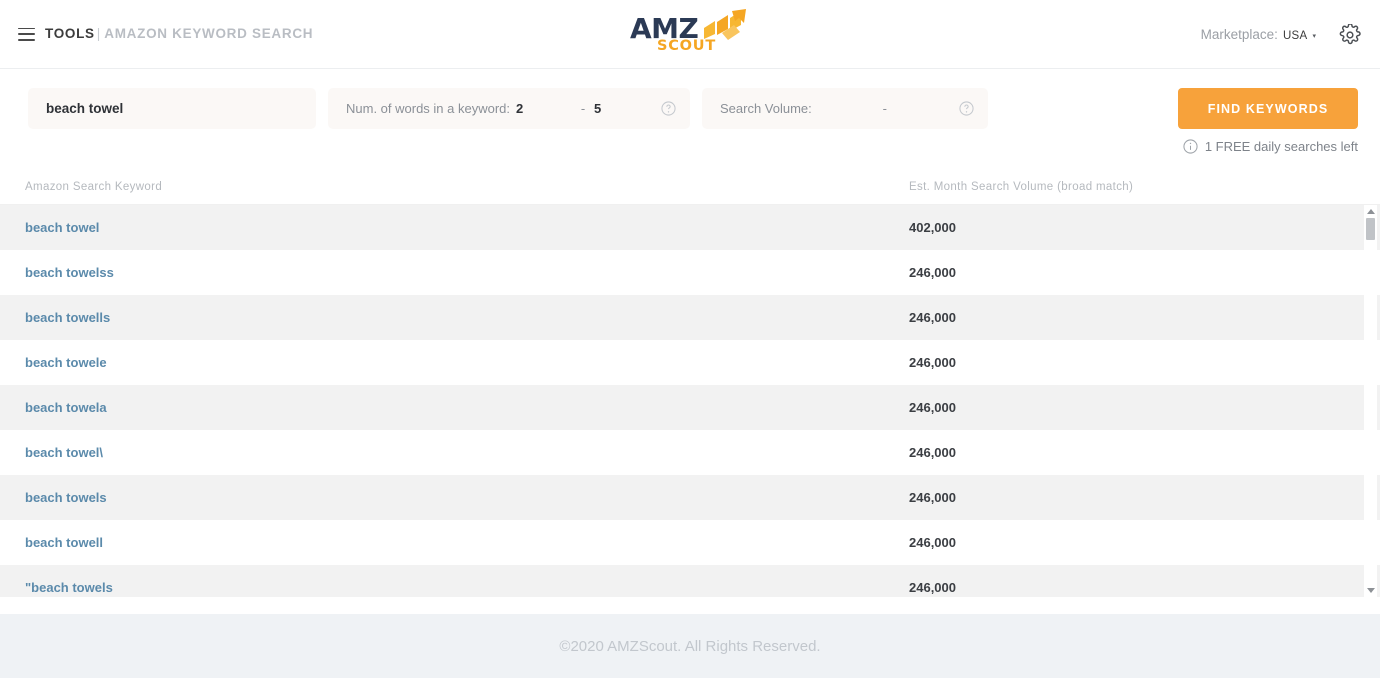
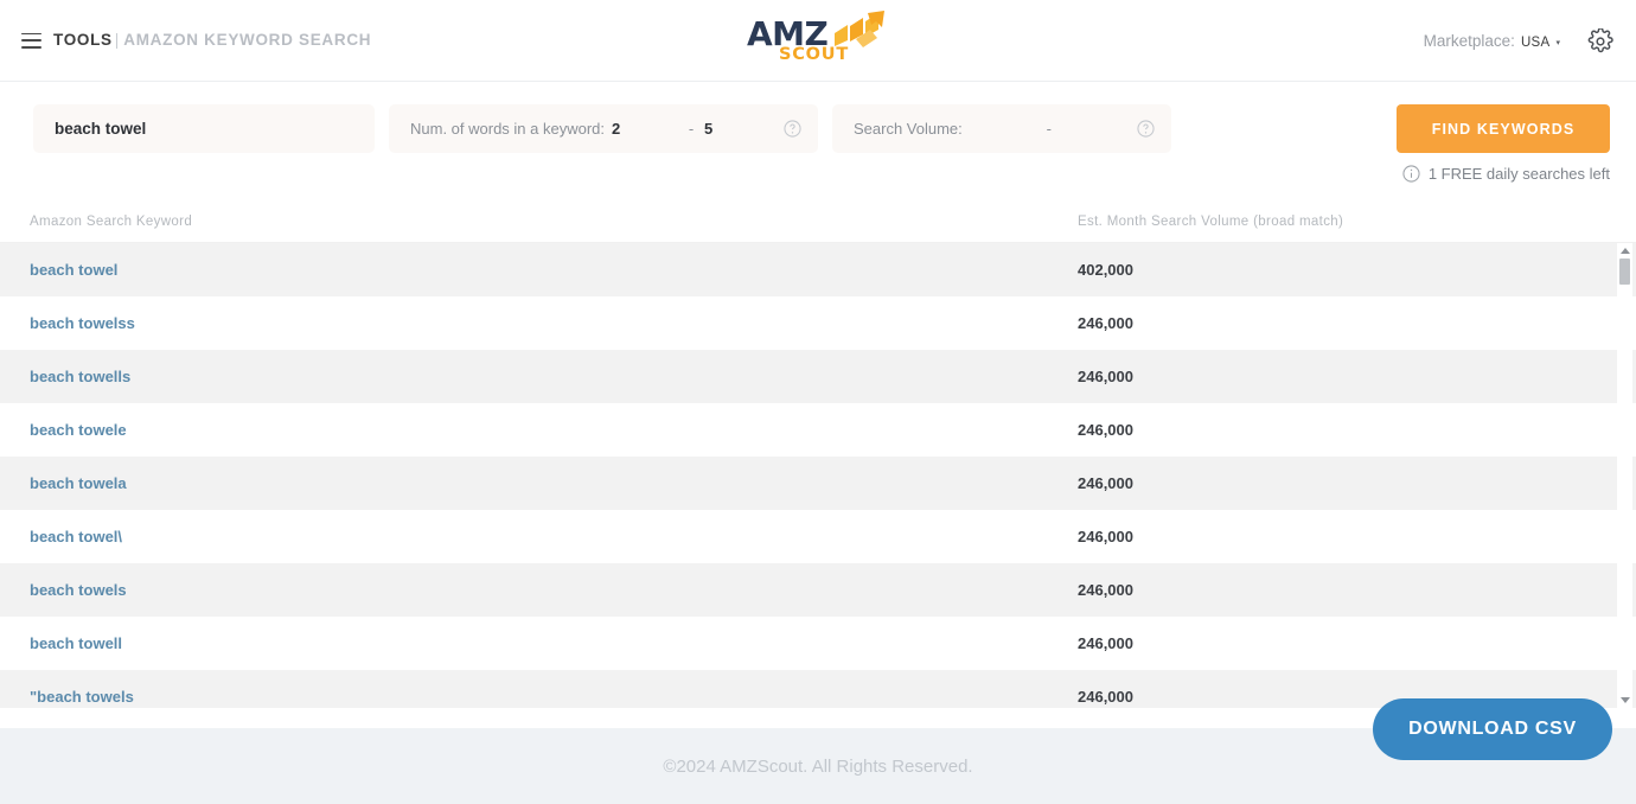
  TOOLS | AMAZON KEYWORD SEARCH
  AMZ
  SCOUT
  Marketplace:
  USA
  beach towel
  Num. of words in a keyword:
  2
  -
  5
  Search Volume:
  -
  FIND KEYWORDS
  1 FREE daily searches left
  Amazon Search Keyword
  Est. Month Search Volume (broad match)
  beach towel
  402,000
  beach towelss
  246,000
  beach towells
  246,000
  beach towele
  246,000
  beach towela
  246,000
  beach towel\
  246,000
  beach towels
  246,000
  beach towell
  246,000
  "beach towels
  246,000
- ©2020 AMZScout. All Rights Reserved.
+ ©2024 AMZScout. All Rights Reserved.
+ DOWNLOAD CSV
